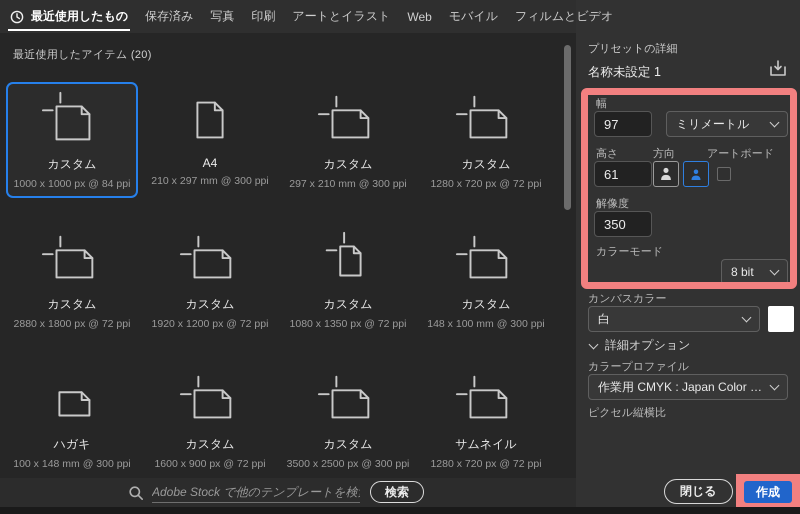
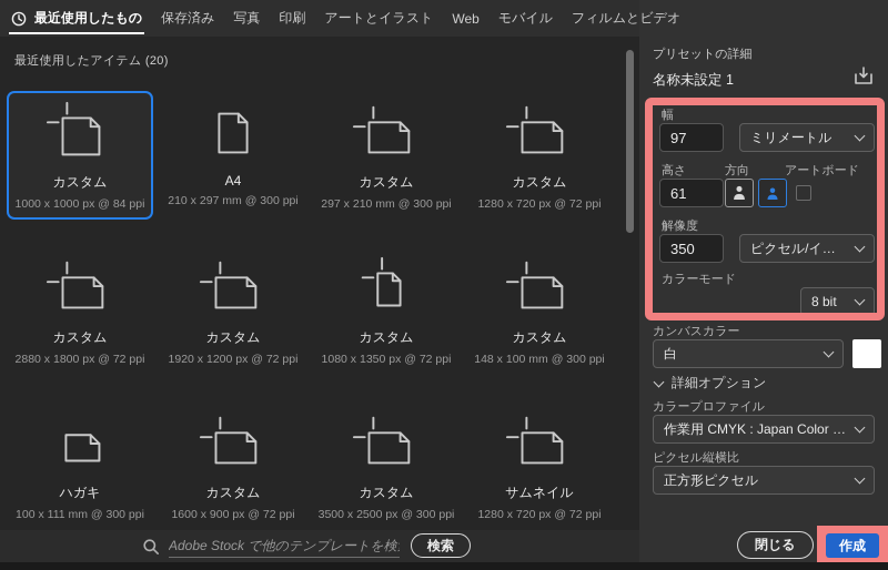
  最近使用したもの
  保存済み
  写真
  印刷
  アートとイラスト
  Web
  モバイル
  フィルムとビデオ
  最近使用したアイテム (20)
  カスタム
  1000 x 1000 px @ 84 ppi
  A4
  210 x 297 mm @ 300 ppi
  カスタム
  297 x 210 mm @ 300 ppi
  カスタム
  1280 x 720 px @ 72 ppi
  カスタム
  2880 x 1800 px @ 72 ppi
  カスタム
  1920 x 1200 px @ 72 ppi
  カスタム
  1080 x 1350 px @ 72 ppi
  カスタム
  148 x 100 mm @ 300 ppi
  ハガキ
- 100 x 148 mm @ 300 ppi
+ 100 x 111 mm @ 300 ppi
  カスタム
  1600 x 900 px @ 72 ppi
  カスタム
  3500 x 2500 px @ 300 ppi
  サムネイル
  1280 x 720 px @ 72 ppi
  Adobe Stock で他のテンプレートを検
  検索
  プリセットの詳細
  名称未設定 1
  幅
  97
  ミリメートル
  高さ
  方向
  アートボード
  61
  解像度
  350
+ ピクセル/インチ
  カラーモード
  8 bit
  カンバスカラー
  白
  詳細オプション
  カラープロファイル
  作業用 CMYK : Japan Color 20
  ピクセル縦横比
+ 正方形ピクセル
  閉じる
  作成
